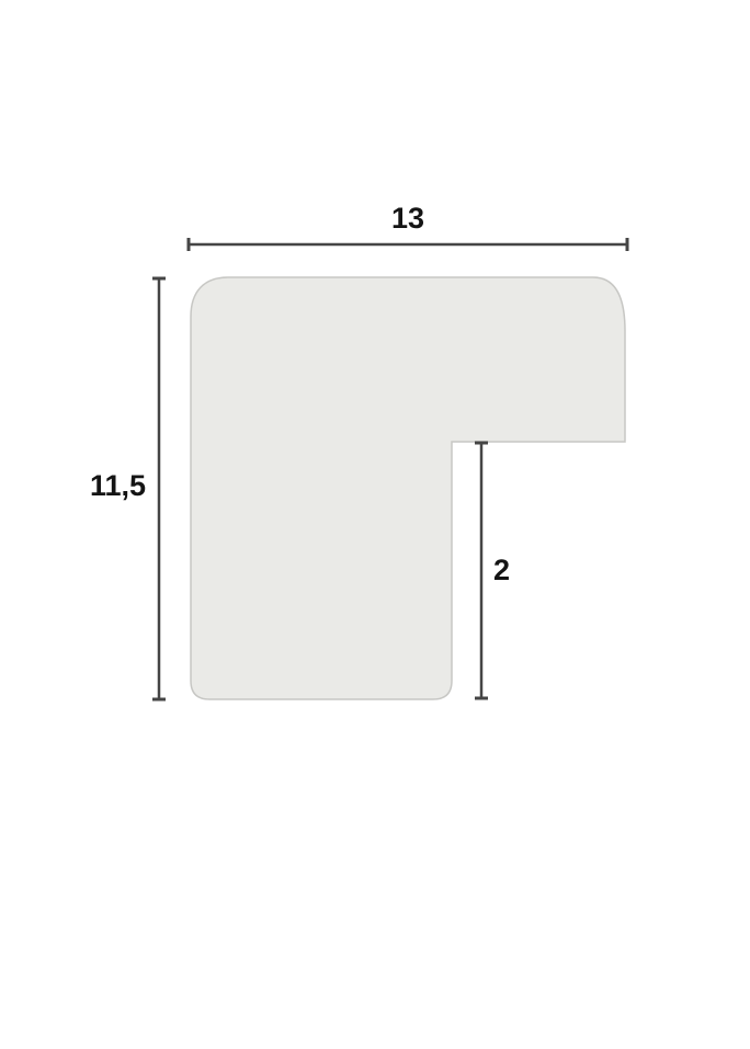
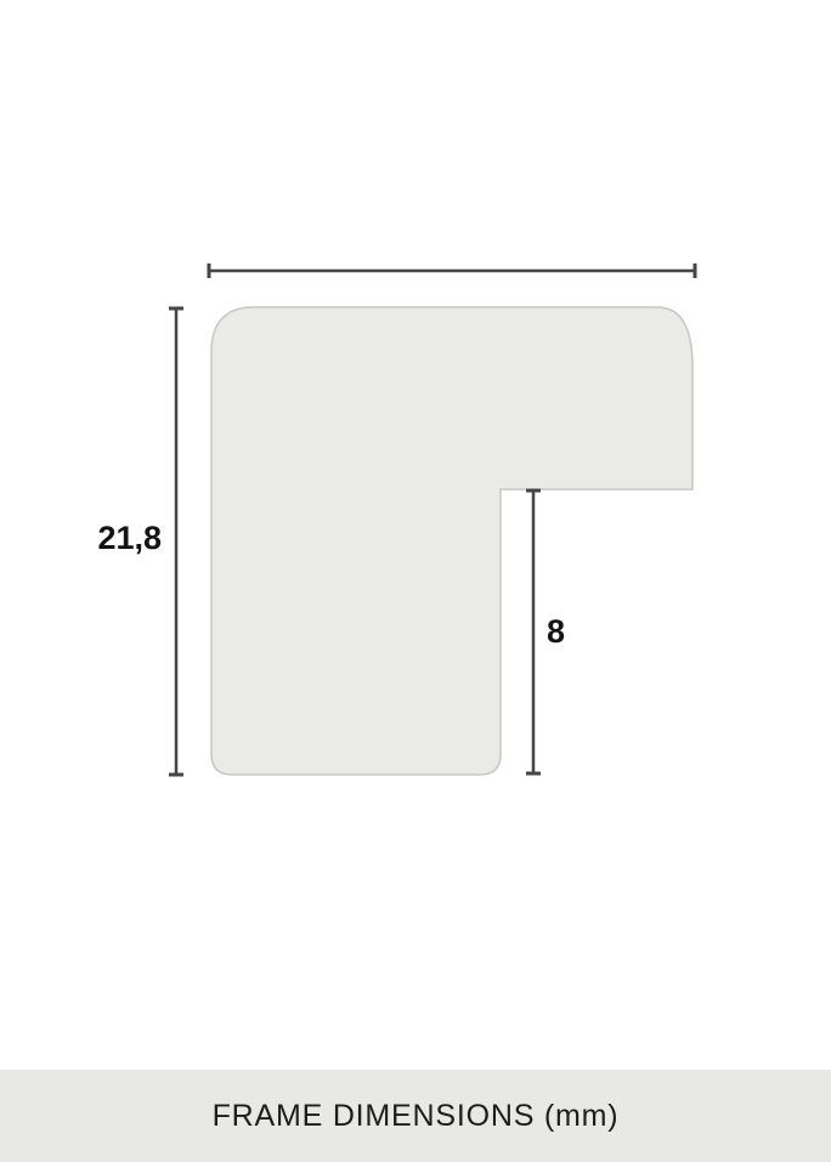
- 13
- 11,5
+ 21,8
- 2
+ 8
+ FRAME DIMENSIONS (mm)
